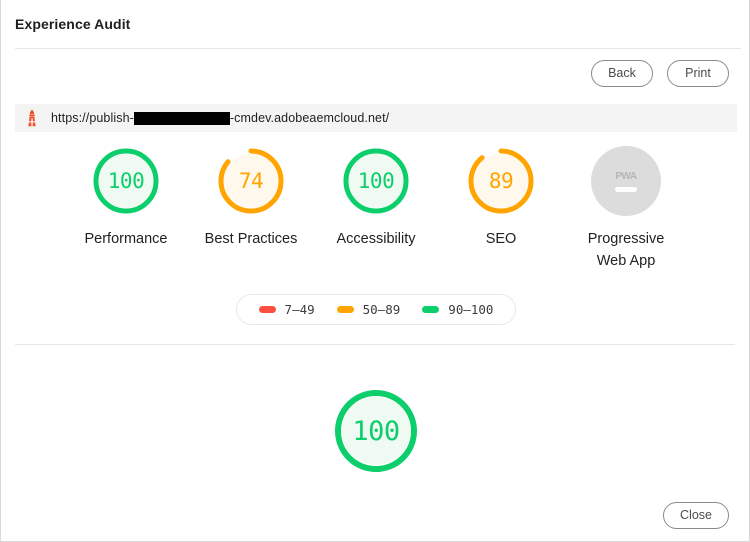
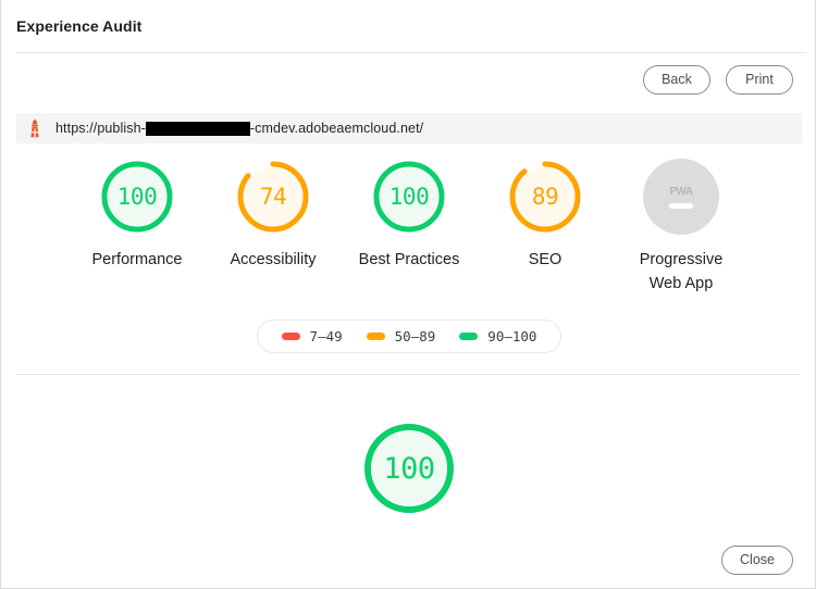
  Experience Audit
  Back
  Print
  https://publish-
  -cmdev.adobeaemcloud.net/
  100
  Performance
  74
- Best Practices
+ Accessibility
  100
- Accessibility
+ Best Practices
  89
  SEO
  PWA
  Progressive
  Web App
  7–49
  50–89
  90–100
  100
  Close
